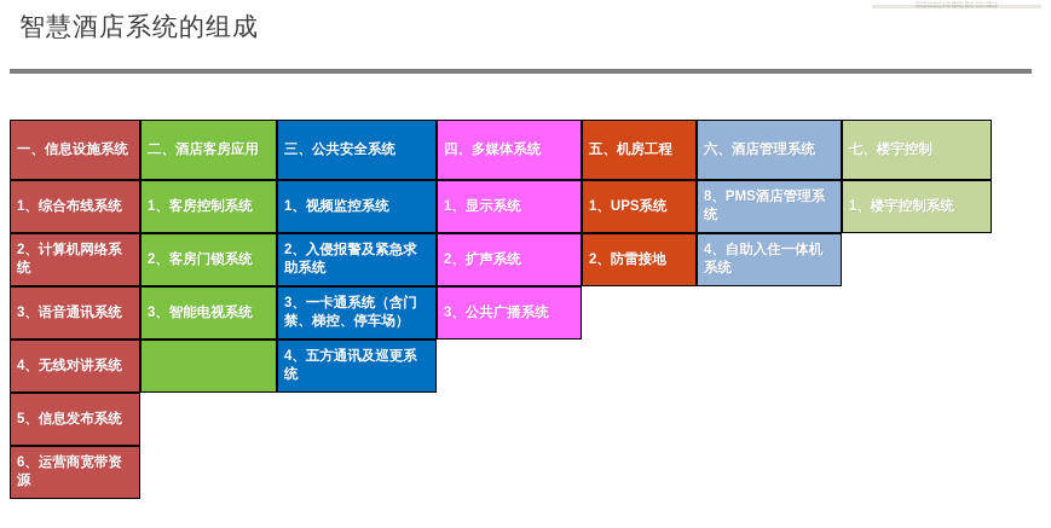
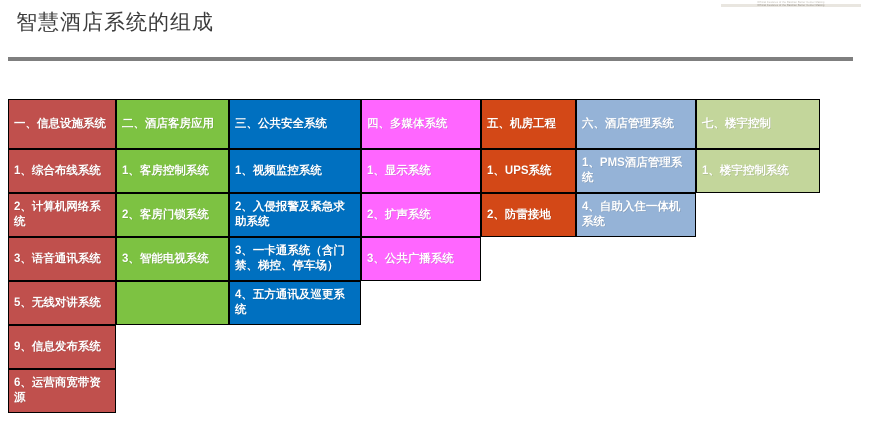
  智慧酒店系统的组成
  一、信息设施系统
  1、综合布线系统
  2、计算机网络系统
  3、语音通讯系统
- 4、无线对讲系统
+ 5、无线对讲系统
- 5、信息发布系统
+ 9、信息发布系统
  6、运营商宽带资源
  二、酒店客房应用
  1、客房控制系统
  2、客房门锁系统
  3、智能电视系统
  三、公共安全系统
  1、视频监控系统
  2、入侵报警及紧急求助系统
  3、一卡通系统（含门禁、梯控、停车场）
  4、五方通讯及巡更系统
  四、多媒体系统
  1、显示系统
  2、扩声系统
  3、公共广播系统
  五、机房工程
  1、UPS系统
  2、防雷接地
  六、酒店管理系统
- 8、PMS酒店管理系统
+ 1、PMS酒店管理系统
  4、自助入住一体机系统
  七、楼宇控制
  1、楼宇控制系统
